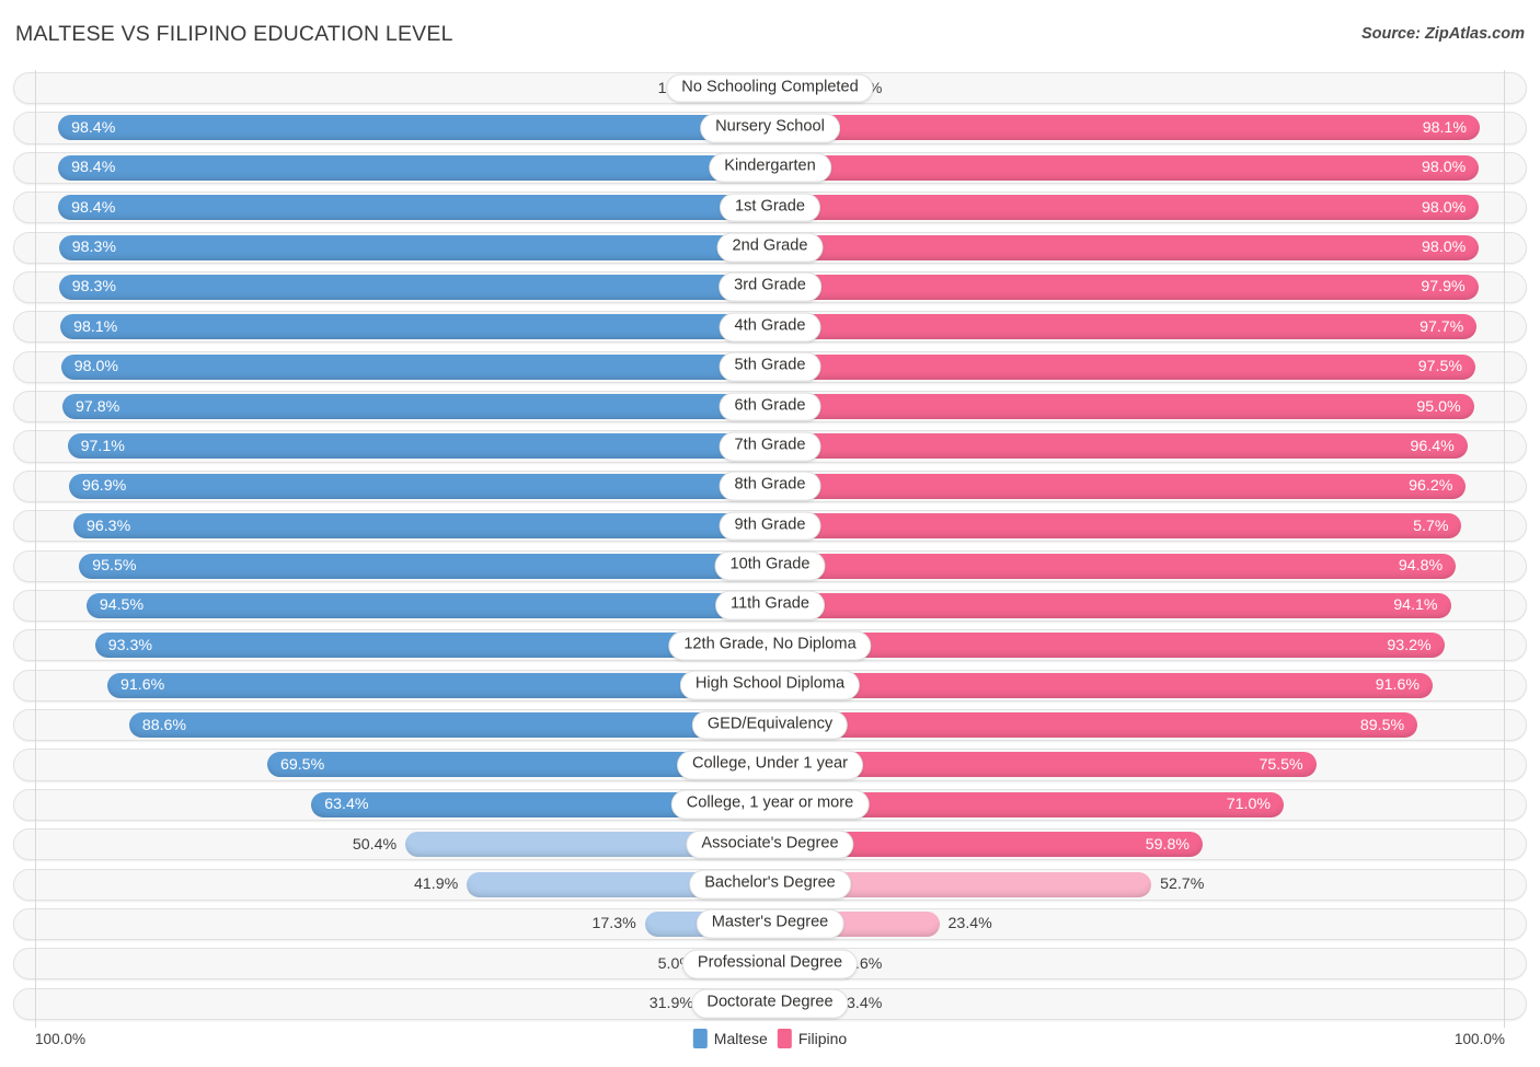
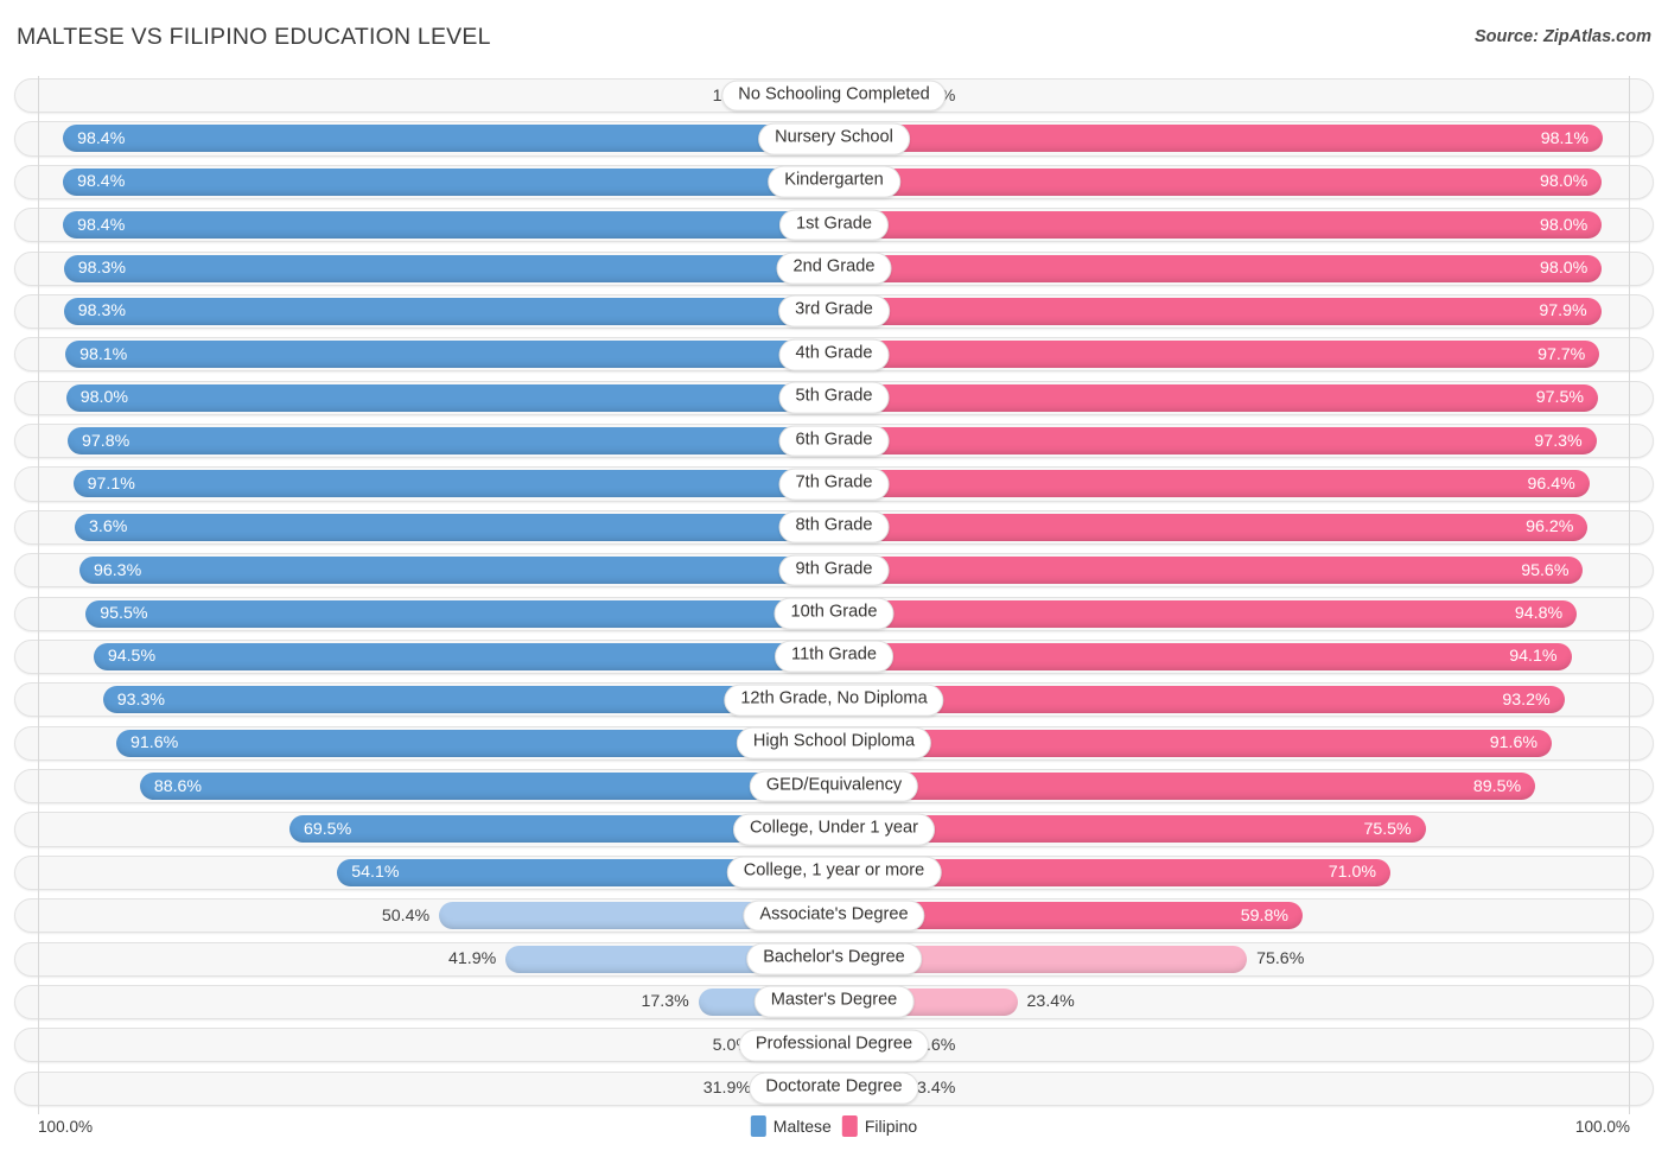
  MALTESE VS FILIPINO EDUCATION LEVEL
  Source: ZipAtlas.com
  No Schooling Completed
  98.4%
  98.1%
  Nursery School
  98.4%
  98.0%
  Kindergarten
  98.4%
  98.0%
  1st Grade
  98.3%
  98.0%
  2nd Grade
  98.3%
  97.9%
  3rd Grade
  98.1%
  97.7%
  4th Grade
  98.0%
  97.5%
  5th Grade
  97.8%
- 95.0%
+ 97.3%
  6th Grade
  97.1%
  96.4%
  7th Grade
- 96.9%
+ 3.6%
  96.2%
  8th Grade
  96.3%
- 5.7%
+ 95.6%
  9th Grade
  95.5%
  94.8%
  10th Grade
  94.5%
  94.1%
  11th Grade
  93.3%
  93.2%
  12th Grade, No Diploma
  91.6%
  91.6%
  High School Diploma
  88.6%
  89.5%
  GED/Equivalency
  69.5%
  75.5%
  College, Under 1 year
- 63.4%
+ 54.1%
  71.0%
  College, 1 year or more
  50.4%
  59.8%
  Associate's Degree
  41.9%
- 52.7%
+ 75.6%
  Bachelor's Degree
  17.3%
  23.4%
  Master's Degree
  5.0
  Professional Degree
  31.9%
  3.4%
  Doctorate Degree
  100.0%
  100.0%
  Maltese
  Filipino
